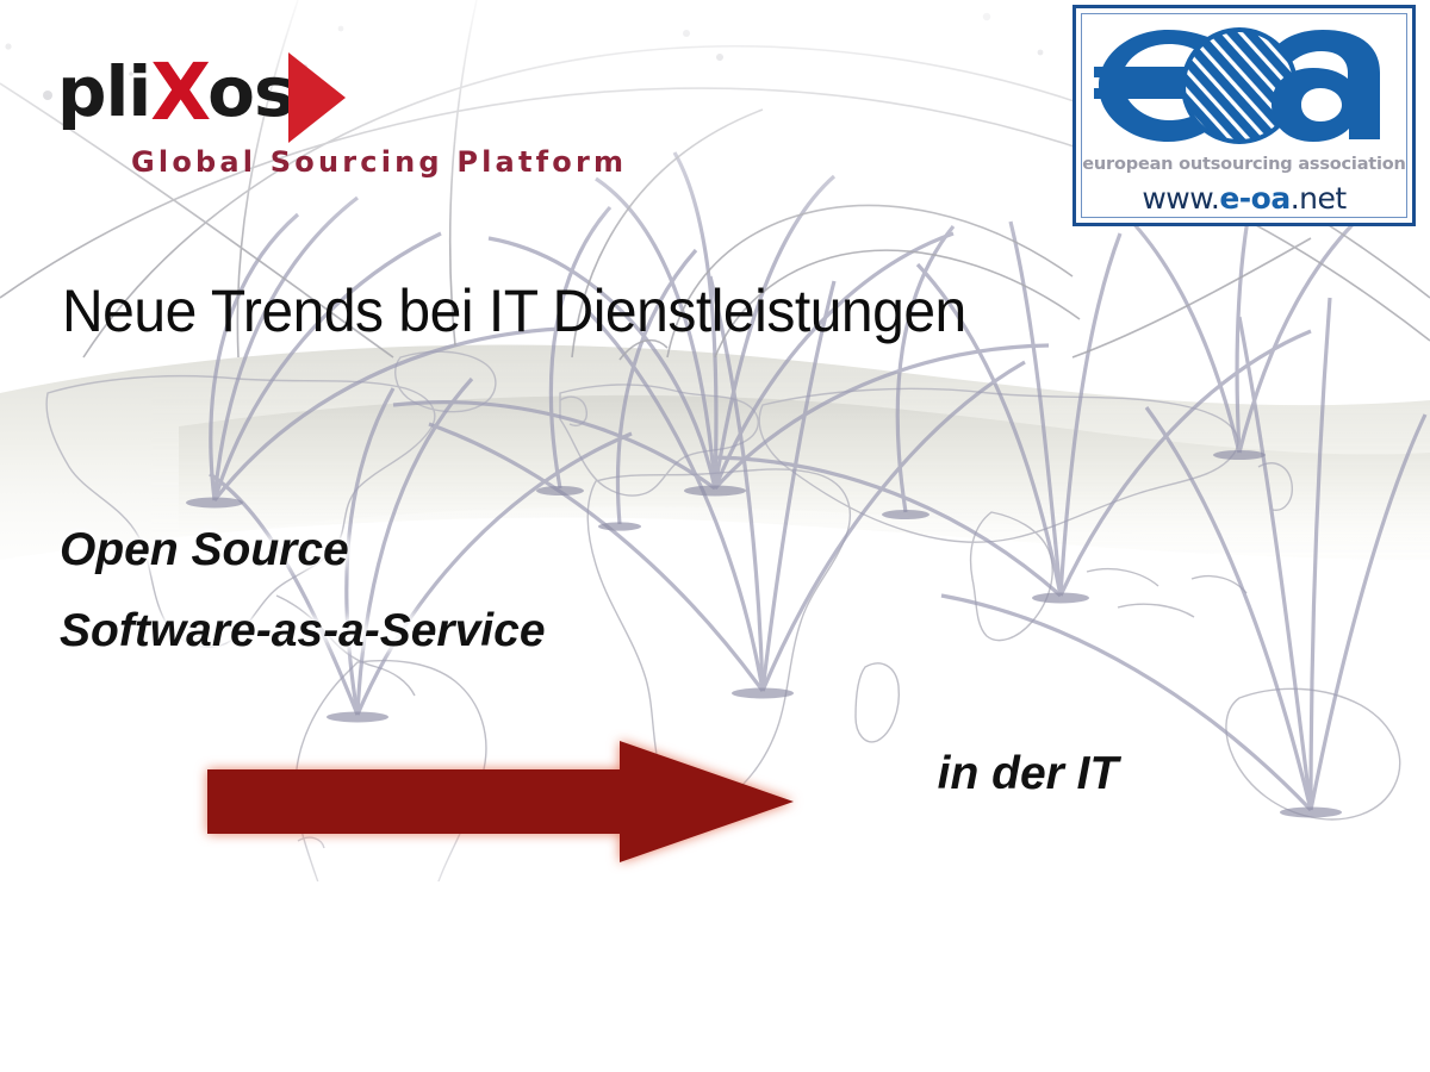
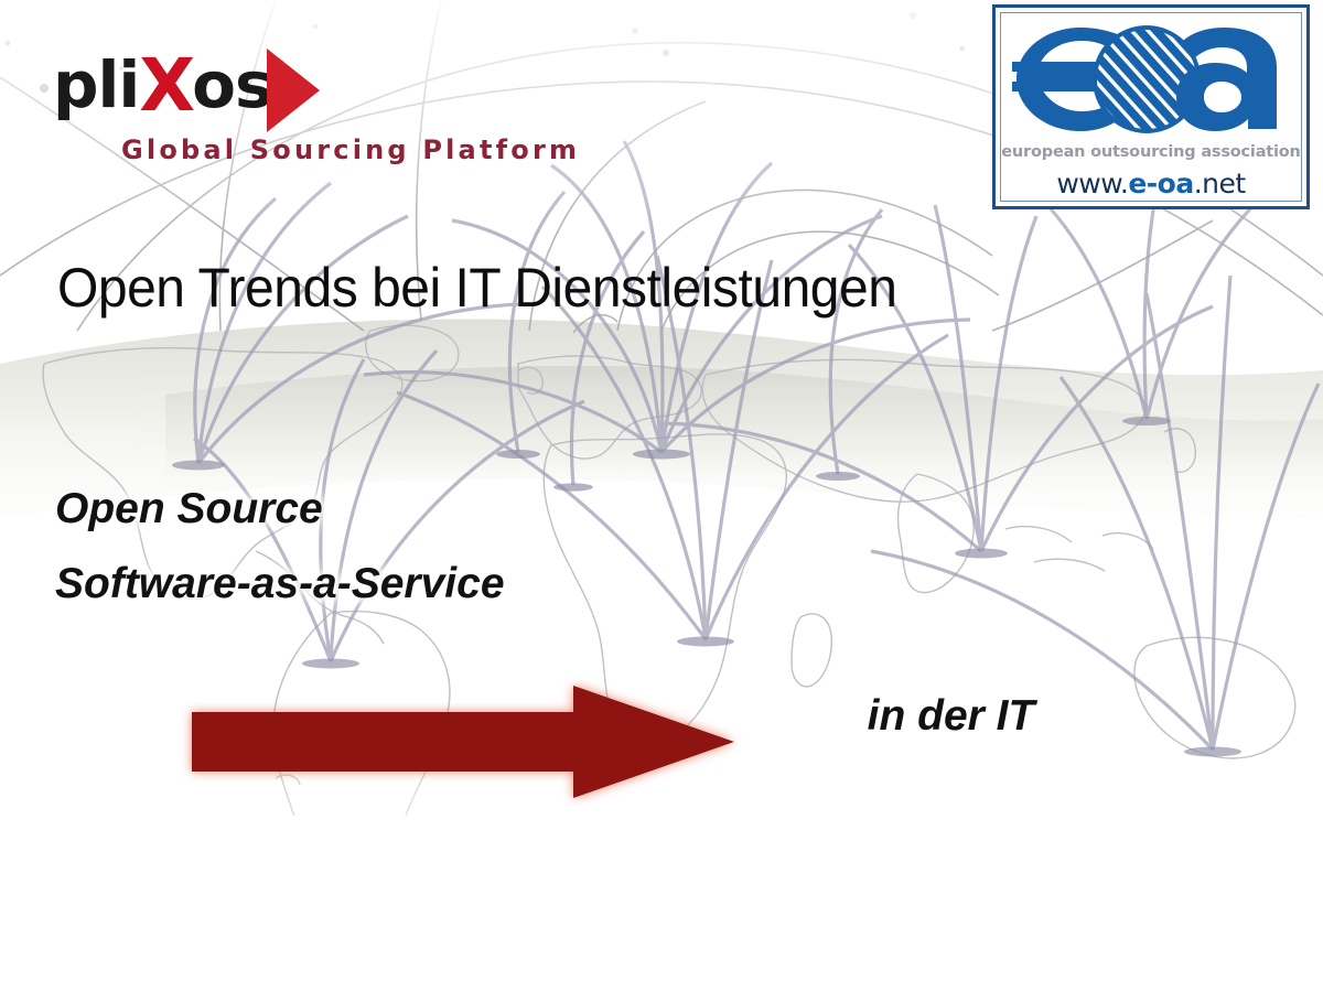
  pliXos
  Global Sourcing Platform
  european outsourcing association
  www.e-oa.net
- Neue Trends bei IT Dienstleistungen
+ Open Trends bei IT Dienstleistungen
  Open Source
  Software-as-a-Service
  in der IT
